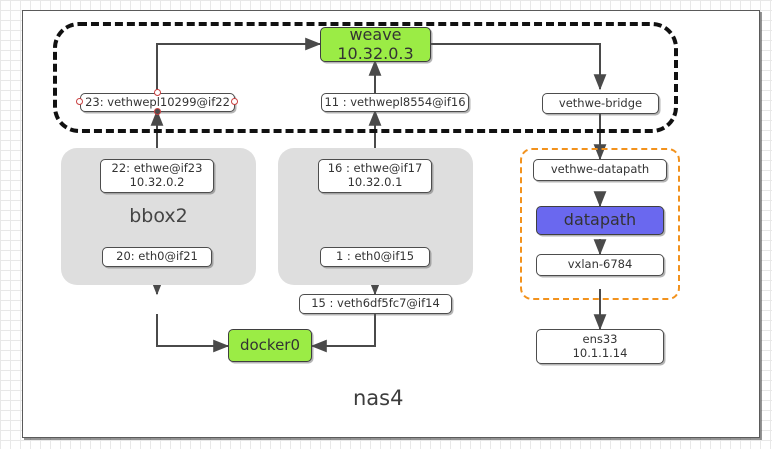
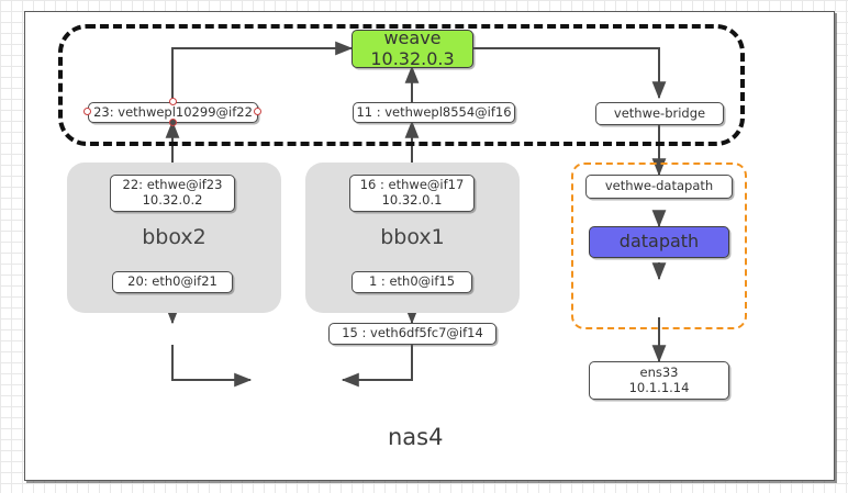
  bbox2
+ bbox1
  weave
  10.32.0.3
  23: vethwepl10299@if22
  11 : vethwepl8554@if16
  vethwe-bridge
  22: ethwe@if23
  10.32.0.2
  16 : ethwe@if17
  10.32.0.1
  20: eth0@if21
  1 : eth0@if15
  15 : veth6df5fc7@if14
- docker0
  vethwe-datapath
  datapath
- vxlan-6784
  ens33
  10.1.1.14
  nas4
